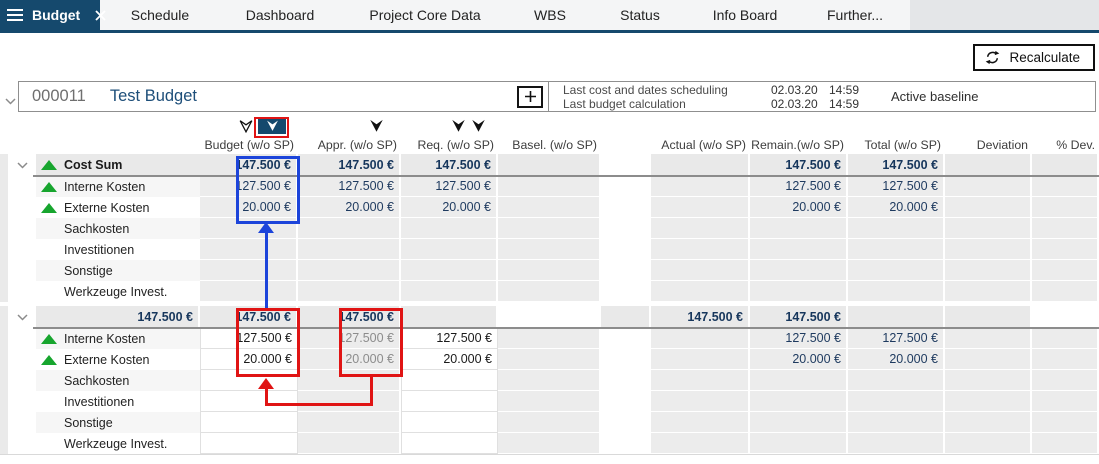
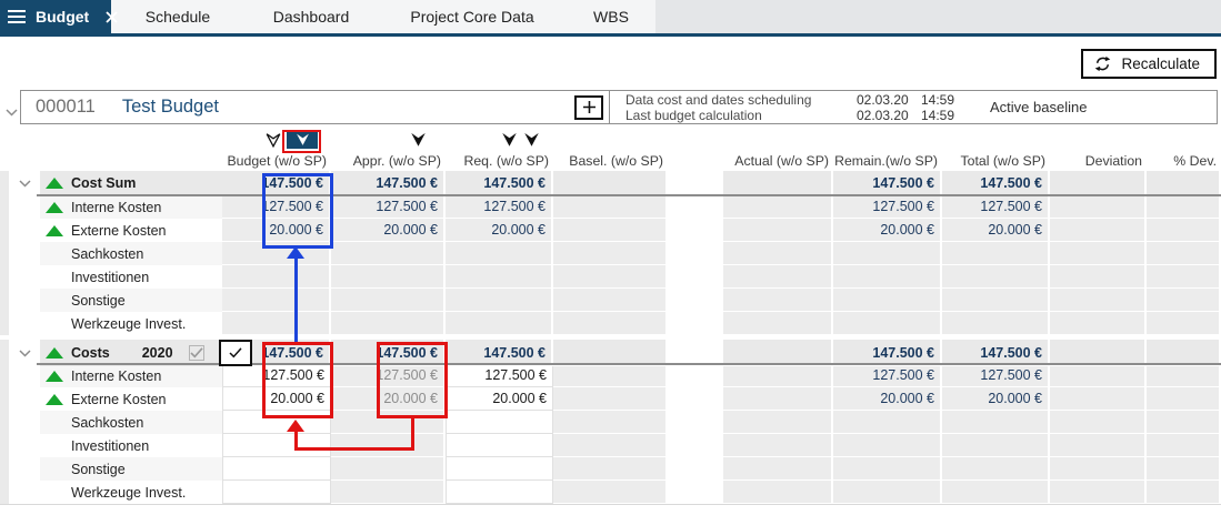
  Budget
  Schedule
  Dashboard
  Project Core Data
  WBS
- Status
- Info Board
- Further...
  Recalculate
  000011
  Test Budget
- Last cost and dates scheduling
+ Data cost and dates scheduling
  02.03.20
  14:59
  Last budget calculation
  02.03.20
  14:59
  Active baseline
  Budget (w/o SP)
  Appr. (w/o SP)
  Req. (w/o SP)
  Basel. (w/o SP)
  Actual (w/o SP)
  Remain.(w/o SP)
  Total (w/o SP)
  Deviation
  % Dev.
  Cost Sum
  147.500 €
  147.500 €
  147.500 €
  147.500 €
  147.500 €
  Interne Kosten
  127.500 €
  127.500 €
  127.500 €
  127.500 €
  127.500 €
  Externe Kosten
  20.000 €
  20.000 €
  20.000 €
  20.000 €
  20.000 €
  Sachkosten
  Investitionen
  Sonstige
  Werkzeuge Invest.
+ Costs
+ 2020
  147.500 €
  147.500 €
  147.500 €
  147.500 €
  147.500 €
  Interne Kosten
  127.500 €
  127.500 €
  127.500 €
  127.500 €
  127.500 €
  Externe Kosten
  20.000 €
  20.000 €
  20.000 €
  20.000 €
  20.000 €
  Sachkosten
  Investitionen
  Sonstige
  Werkzeuge Invest.
